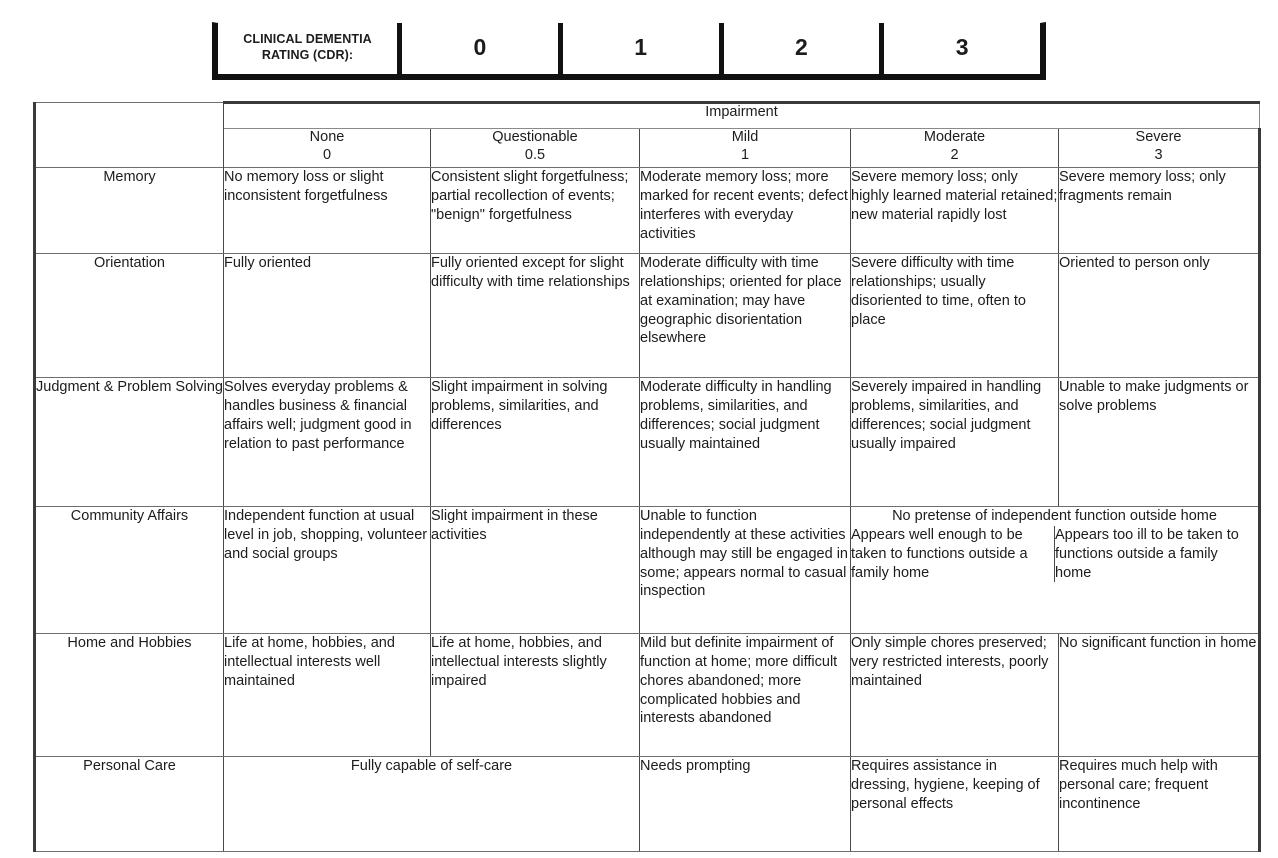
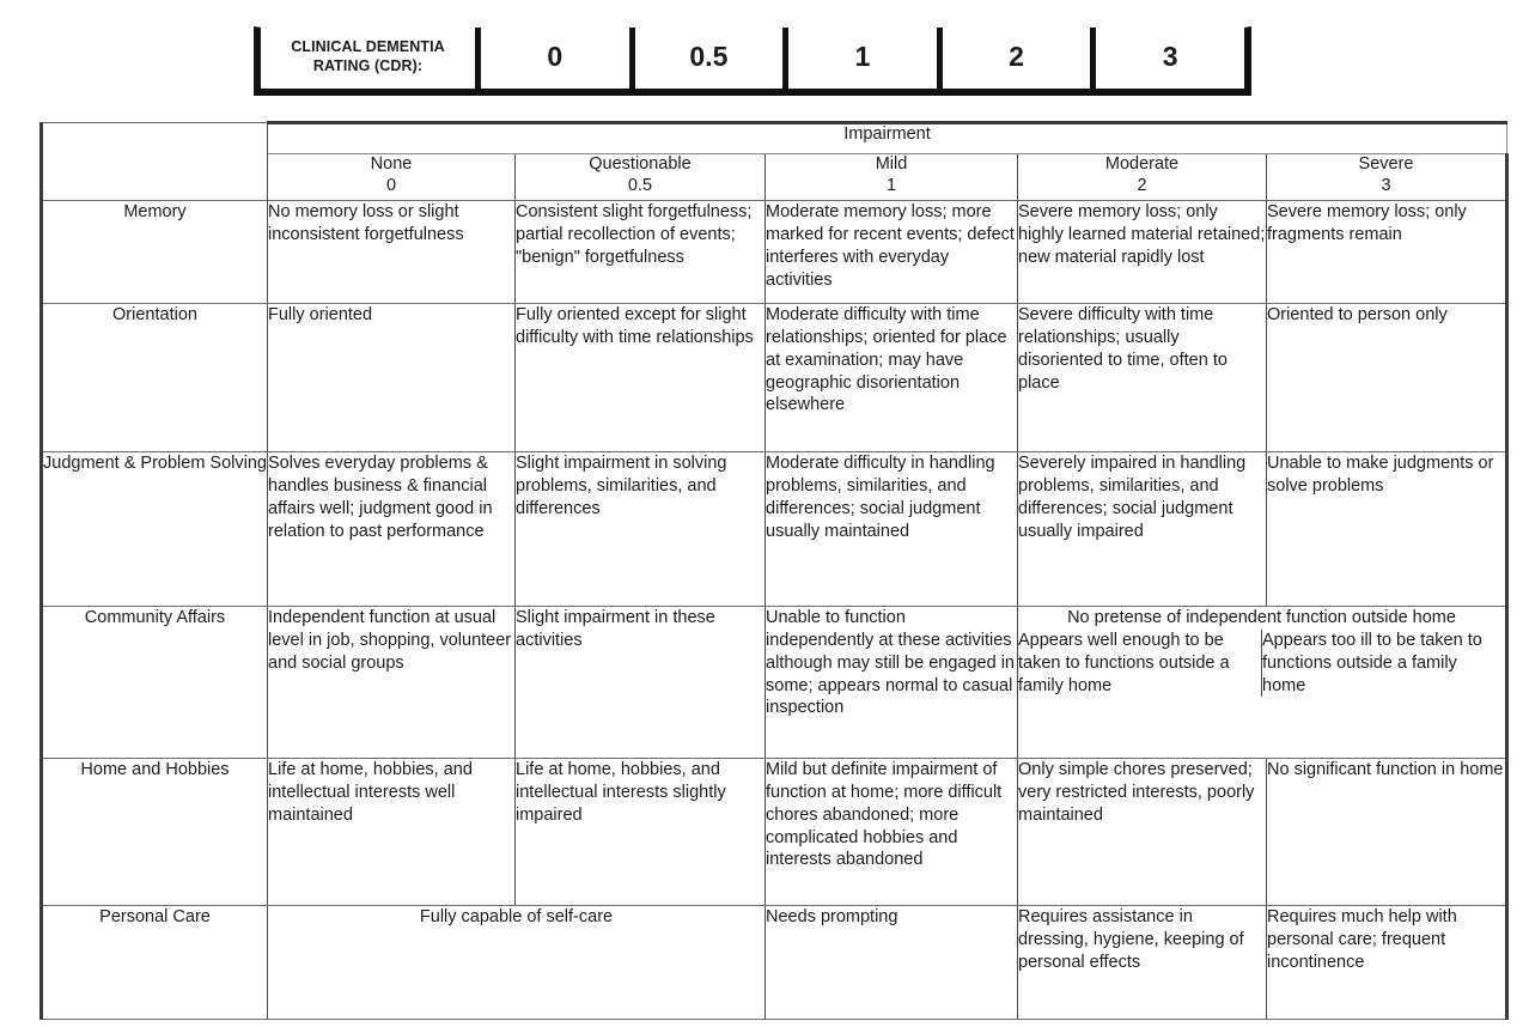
  CLINICAL DEMENTIA
  RATING (CDR):
  0
+ 0.5
  1
  2
  3
  	Impairment
  None 0	Questionable 0.5	Mild 1	Moderate 2	Severe 3
  Memory	No memory loss or slight inconsistent forgetfulness	Consistent slight forgetfulness; partial recollection of events; "benign" forgetfulness	Moderate memory loss; more marked for recent events; defect interferes with everyday activities	Severe memory loss; only highly learned material retained; new material rapidly lost	Severe memory loss; only fragments remain
  Orientation	Fully oriented	Fully oriented except for slight difficulty with time relationships	Moderate difficulty with time relationships; oriented for place at examination; may have geographic disorientation elsewhere	Severe difficulty with time relationships; usually disoriented to time, often to place	Oriented to person only
  Judgment & Problem Solving	Solves everyday problems & handles business & financial affairs well; judgment good in relation to past performance	Slight impairment in solving problems, similarities, and differences	Moderate difficulty in handling problems, similarities, and differences; social judgment usually maintained	Severely impaired in handling problems, similarities, and differences; social judgment usually impaired	Unable to make judgments or solve problems
  Community Affairs	Independent function at usual level in job, shopping, volunteer and social groups	Slight impairment in these activities	Unable to function independently at these activities although may still be engaged in some; appears normal to casual inspection
  No pretense of independent function outside home
  Appears well enough to be taken to functions outside a family home	Appears too ill to be taken to functions outside a family home
  Home and Hobbies	Life at home, hobbies, and intellectual interests well maintained	Life at home, hobbies, and intellectual interests slightly impaired	Mild but definite impairment of function at home; more difficult chores abandoned; more complicated hobbies and interests abandoned	Only simple chores preserved; very restricted interests, poorly maintained	No significant function in home
  Personal Care	Fully capable of self-care	Needs prompting	Requires assistance in dressing, hygiene, keeping of personal effects	Requires much help with personal care; frequent incontinence
